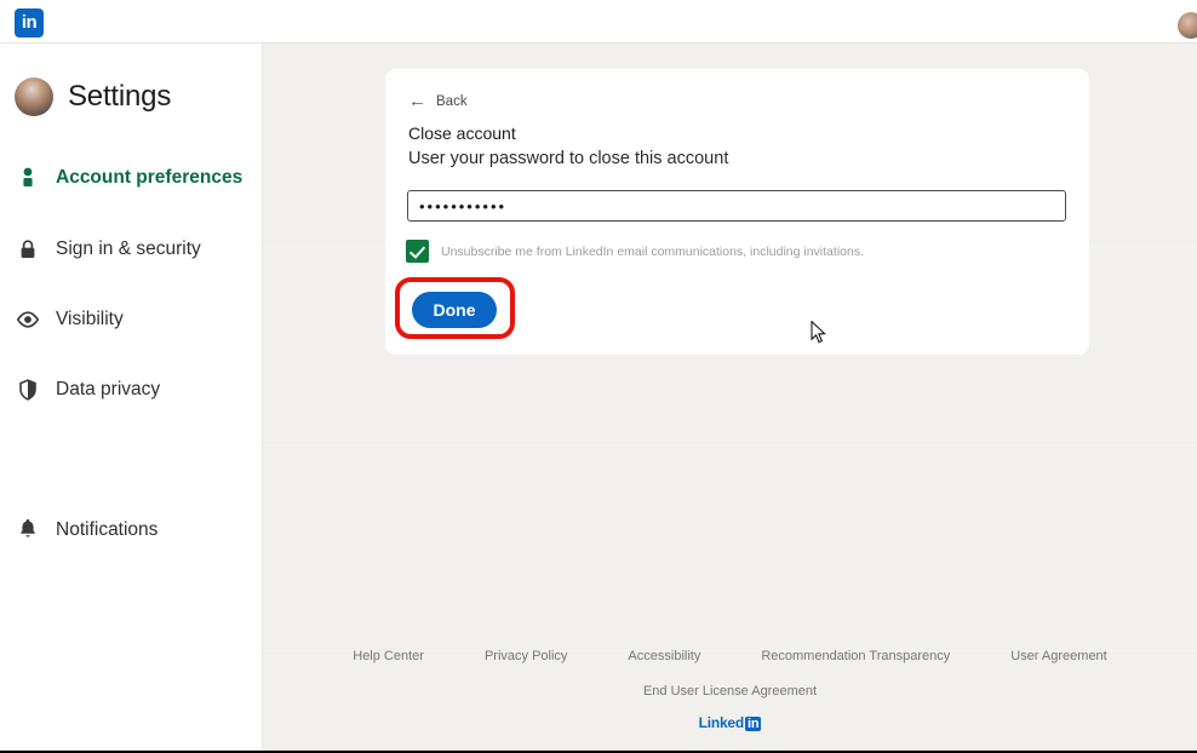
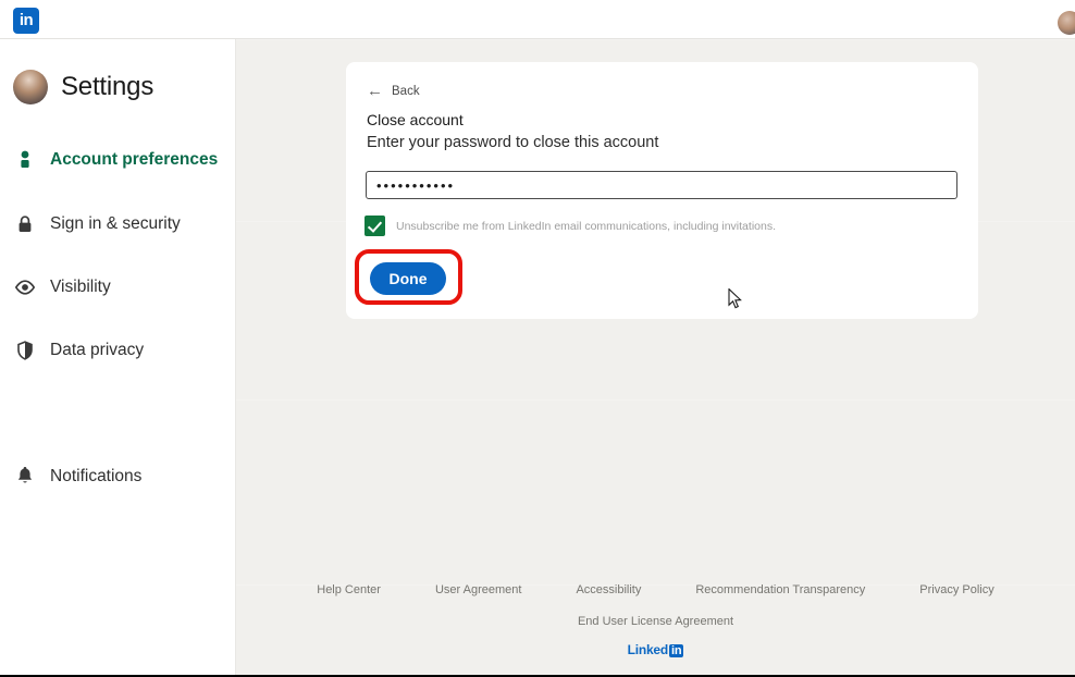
  in
  Settings
  Account preferences
  Sign in & security
  Visibility
  Data privacy
  Notifications
  ←
  Back
  Close account
- User your password to close this account
+ Enter your password to close this account
  •••••••••••
  Unsubscribe me from LinkedIn email communications, including invitations.
  Done
  Help Center
- Privacy Policy
+ User Agreement
  Accessibility
  Recommendation Transparency
- User Agreement
+ Privacy Policy
  End User License Agreement
  Linked in
